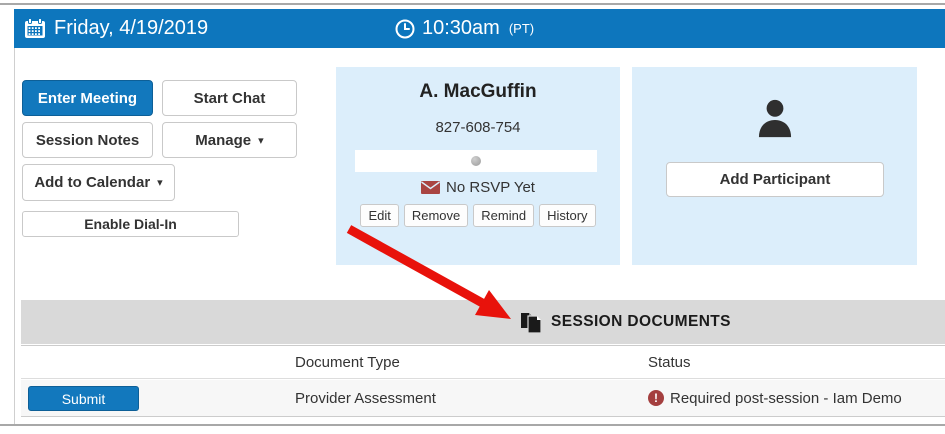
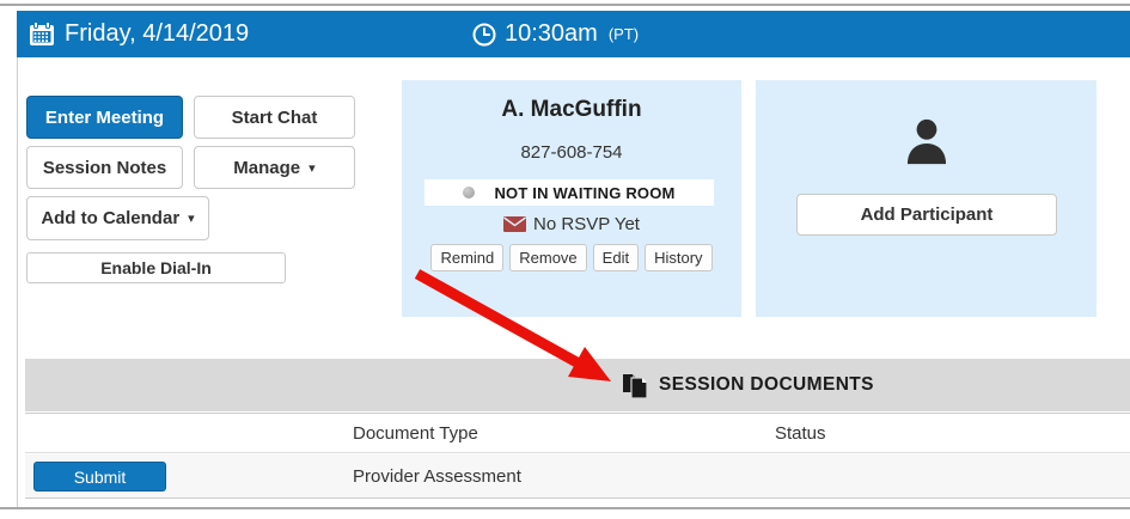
- Friday, 4/19/2019
+ Friday, 4/14/2019
  10:30am
  (PT)
  Enter Meeting
  Start Chat
  Session Notes
  Manage
  ▾
  Add to Calendar
  ▾
  Enable Dial-In
  A. MacGuffin
  827-608-754
+ NOT IN WAITING ROOM
  No RSVP Yet
- Edit
+ Remind
  Remove
- Remind
+ Edit
  History
  Add Participant
  SESSION DOCUMENTS
  Document Type
  Status
  Submit
  Provider Assessment
- !
- Required post-session - Iam Demo
